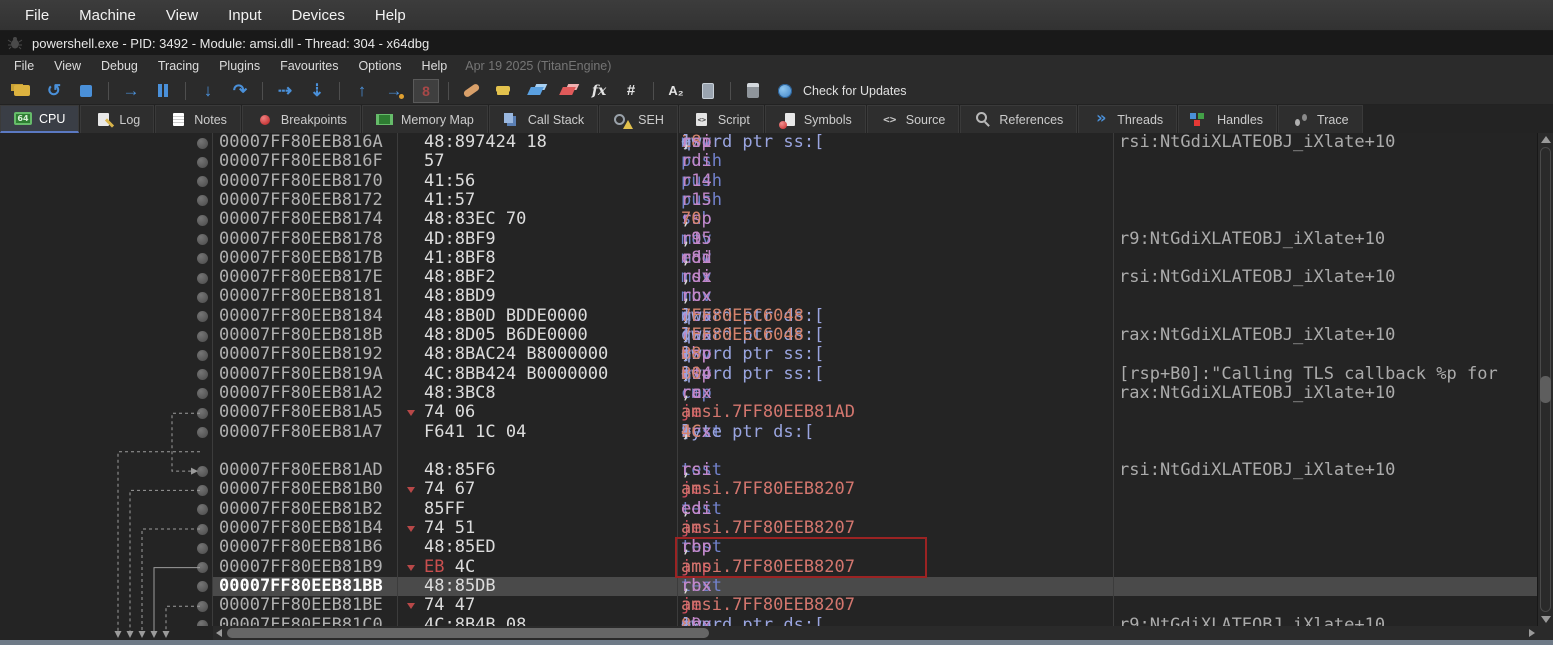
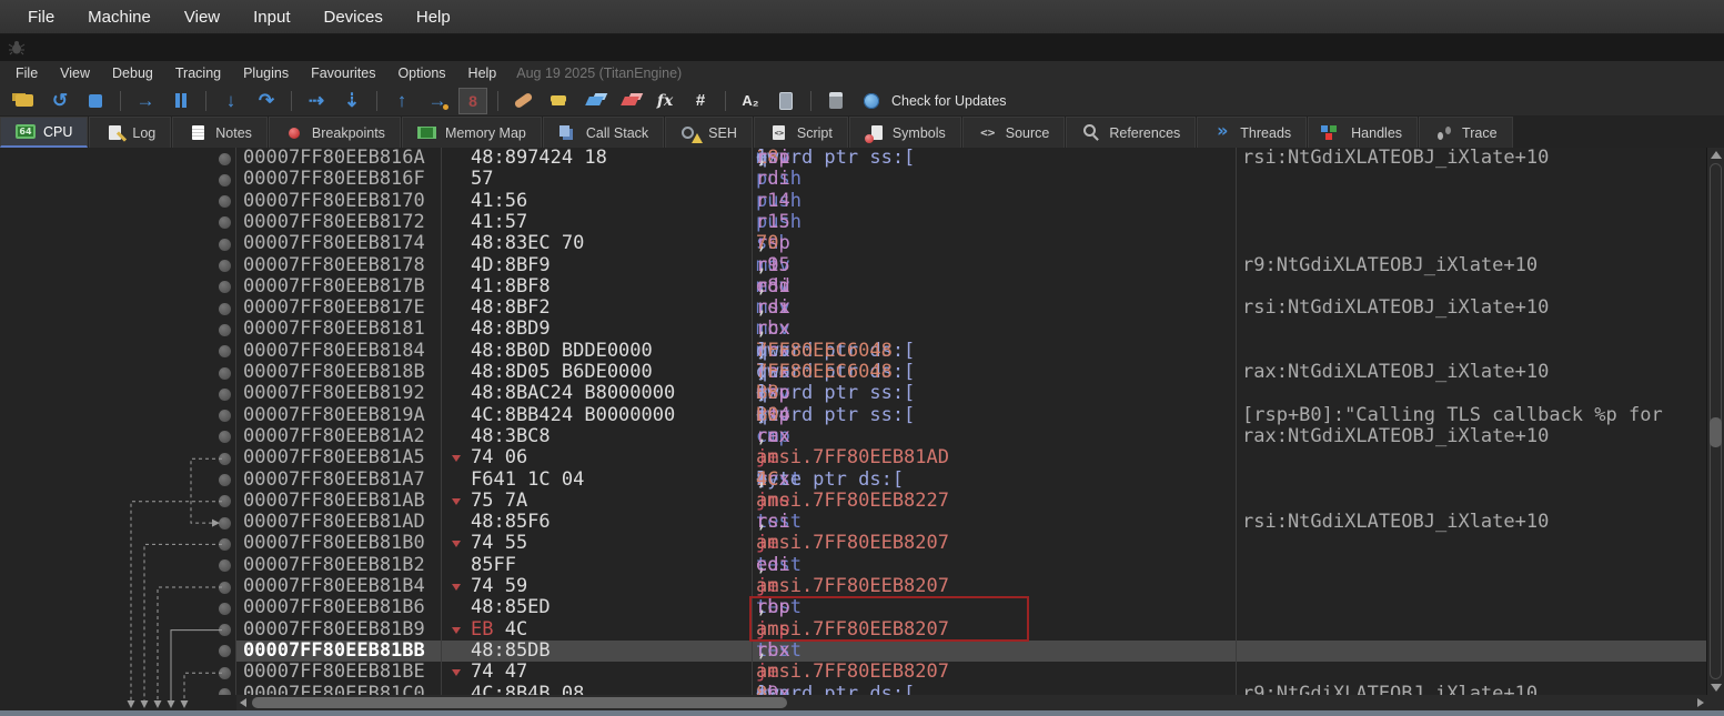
  File
  Machine
  View
  Input
  Devices
  Help
- powershell.exe - PID: 3492 - Module: amsi.dll - Thread: 304 - x64dbg
  File
  View
  Debug
  Tracing
  Plugins
  Favourites
  Options
  Help
- Apr 19 2025 (TitanEngine)
+ Aug 19 2025 (TitanEngine)
  Check for Updates
  CPU
  Log
  Notes
  Breakpoints
  Memory Map
  Call Stack
  SEH
  Script
  Symbols
  Source
  References
  Threads
  Handles
  Trace
  00007FF80EEB816A
  48:897424 18
  mov
  qword ptr ss:[
  rsp
  +
  18
  ]
  ,
  rsi
  rsi:NtGdiXLATEOBJ_iXlate+10
  00007FF80EEB816F
  57
  push
  rdi
  00007FF80EEB8170
  41:56
  push
  r14
  00007FF80EEB8172
  41:57
  push
  r15
  00007FF80EEB8174
  48:83EC 70
  sub
  rsp
  ,
  70
  00007FF80EEB8178
  4D:8BF9
  mov
  r15
  ,
  r9
  r9:NtGdiXLATEOBJ_iXlate+10
  00007FF80EEB817B
  41:8BF8
  mov
  edi
  ,
  r8d
  00007FF80EEB817E
  48:8BF2
  mov
  rsi
  ,
  rdx
  rsi:NtGdiXLATEOBJ_iXlate+10
  00007FF80EEB8181
  48:8BD9
  mov
  rbx
  ,
  rcx
  00007FF80EEB8184
  48:8B0D BDDE0000
  mov
  rcx
  ,
  qword ptr ds:[
  7FF80EEC6048
  ]
  00007FF80EEB818B
  48:8D05 B6DE0000
  lea
  rax
  ,
  qword ptr ds:[
  7FF80EEC6048
  ]
  rax:NtGdiXLATEOBJ_iXlate+10
  00007FF80EEB8192
  48:8BAC24 B8000000
  mov
  rbp
  ,
  qword ptr ss:[
  rsp
  +
  B8
  ]
  00007FF80EEB819A
  4C:8BB424 B0000000
  mov
  r14
  ,
  qword ptr ss:[
  rsp
  +
  B0
  ]
  [rsp+B0]:"Calling TLS callback %p for
  00007FF80EEB81A2
  48:3BC8
  cmp
  rcx
  ,
  rax
  rax:NtGdiXLATEOBJ_iXlate+10
  00007FF80EEB81A5
  74 06
  je
  amsi.7FF80EEB81AD
  00007FF80EEB81A7
  F641 1C 04
  test
  byte ptr ds:[
  rcx
  +
  1C
  ]
  ,
  4
+ 00007FF80EEB81AB
+ 75 7A
+ jne
+ amsi.7FF80EEB8227
  00007FF80EEB81AD
  48:85F6
  test
  rsi
  ,
  rsi:NtGdiXLATEOBJ_iXlate+10
  00007FF80EEB81B0
- 74 67
+ 74 55
  je
  amsi.7FF80EEB8207
  00007FF80EEB81B2
  85FF
  test
  edi
  ,
  00007FF80EEB81B4
- 74 51
+ 74 59
  je
  amsi.7FF80EEB8207
  00007FF80EEB81B6
  48:85ED
  test
  rbp
  ,
  00007FF80EEB81B9
  EB 4C
  jmp
  amsi.7FF80EEB8207
  00007FF80EEB81BB
  48:85DB
  test
  rbx
  ,
  00007FF80EEB81BE
  74 47
  je
  amsi.7FF80EEB8207
  00007FF80EEB81C0
  4C:8B4B 08
  mov
  r9
  ,
  qword ptr ds:[
  rbx
  +
  8
  ]
  r9:NtGdiXLATEOBJ_iXlate+10
